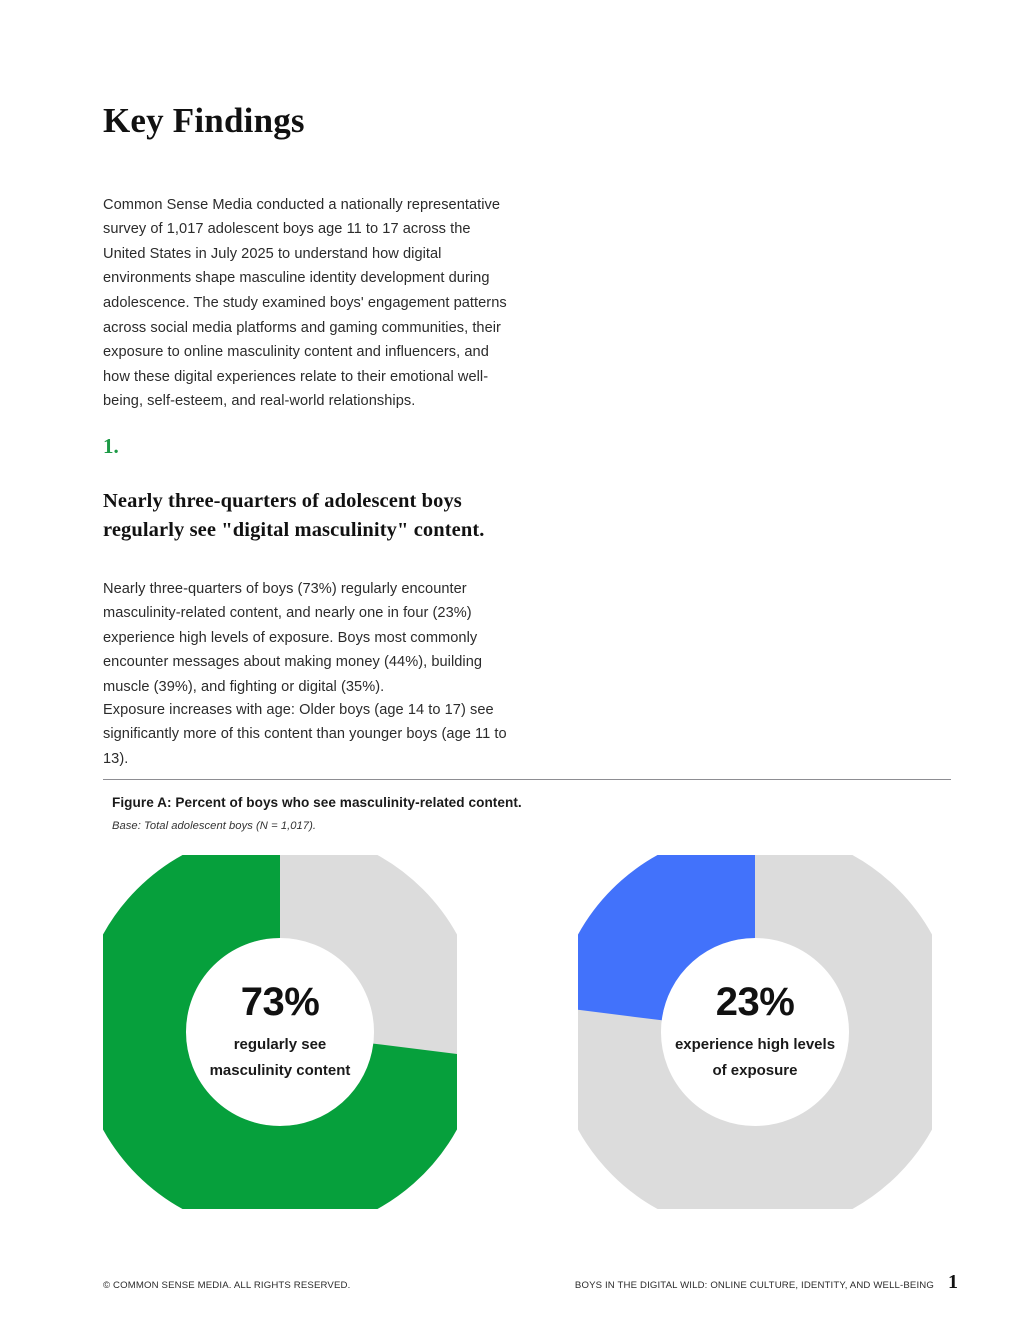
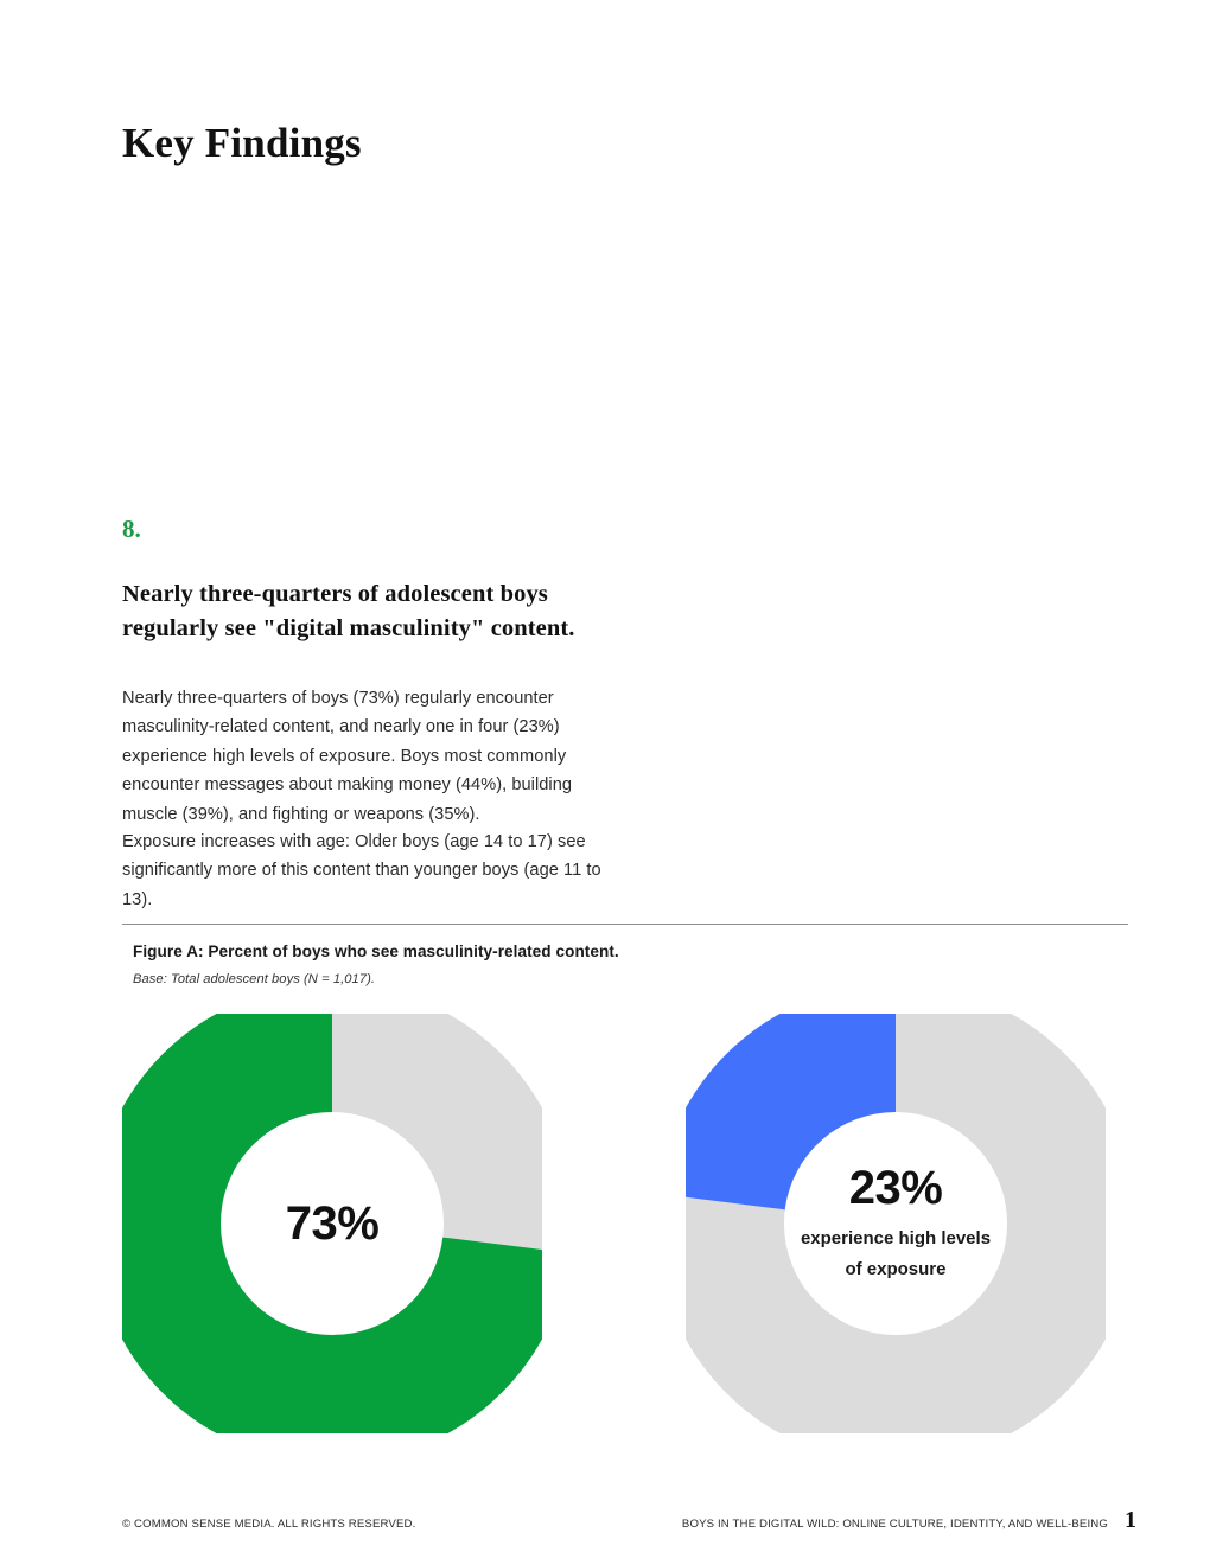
  Key Findings
- Common Sense Media conducted a nationally representative survey of 1,017 adolescent boys age 11 to 17 across the United States in July 2025 to understand how digital environments shape masculine identity development during adolescence. The study examined boys' engagement patterns across social media platforms and gaming communities, their exposure to online masculinity content and influencers, and how these digital experiences relate to their emotional well-being, self-esteem, and real-world relationships.
- 1.
+ 8.
  Nearly three-quarters of adolescent boys regularly see "digital masculinity" content.
- Nearly three-quarters of boys (73%) regularly encounter masculinity-related content, and nearly one in four (23%) experience high levels of exposure. Boys most commonly encounter messages about making money (44%), building muscle (39%), and fighting or digital (35%).
+ Nearly three-quarters of boys (73%) regularly encounter masculinity-related content, and nearly one in four (23%) experience high levels of exposure. Boys most commonly encounter messages about making money (44%), building muscle (39%), and fighting or weapons (35%).
  Exposure increases with age: Older boys (age 14 to 17) see significantly more of this content than younger boys (age 11 to 13).
  Figure A: Percent of boys who see masculinity-related content.
  Base: Total adolescent boys (N = 1,017).
  73%
- regularly see
- masculinity content
  23%
  experience high levels
  of exposure
  © COMMON SENSE MEDIA. ALL RIGHTS RESERVED.
  BOYS IN THE DIGITAL WILD: ONLINE CULTURE, IDENTITY, AND WELL-BEING
  1
